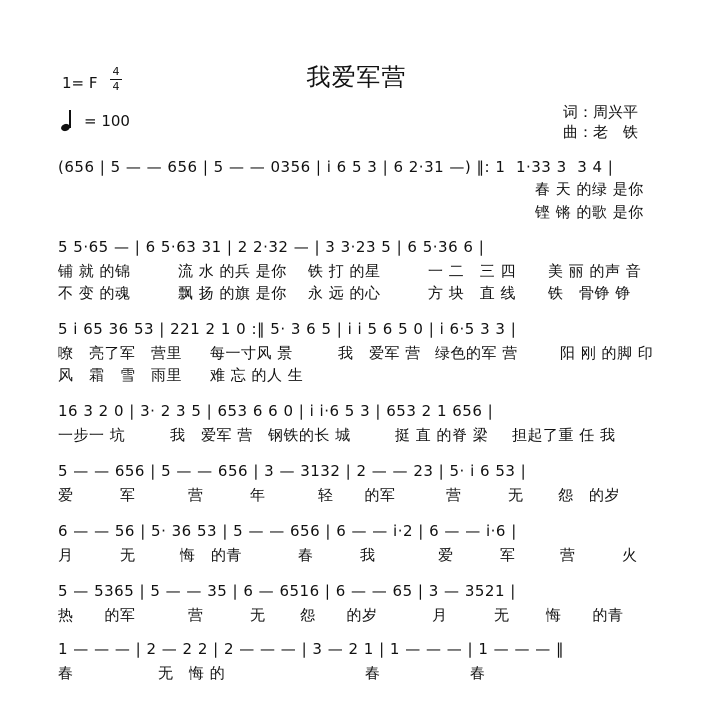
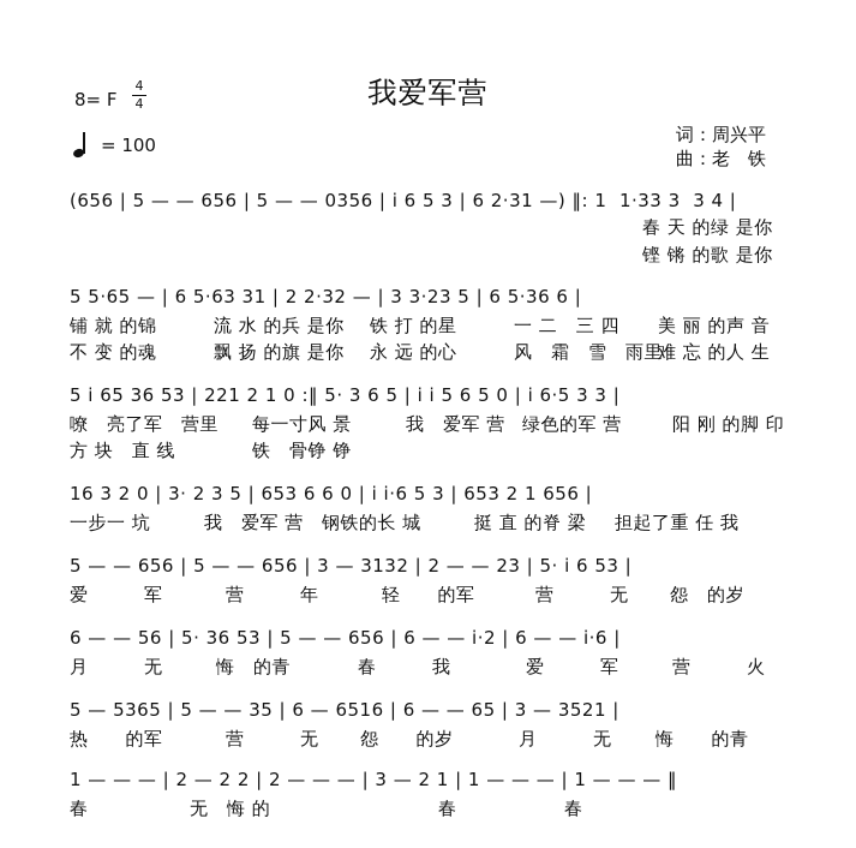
  我爱军营
- 1= F
+ 8= F
  4 4
  = 100
  词：周兴平
  曲：老 铁
  (656 | 5 — — 656 | 5 — — 0356 | i 6 5 3 | 6 2·31 —) ‖: 1 1·33 3 3 4 |
  春 天 的绿 是你
  铿 锵 的歌 是你
  5 5·65 — | 6 5·63 31 | 2 2·32 — | 3 3·23 5 | 6 5·36 6 |
  铺 就 的锦
  流 水 的兵 是你
  铁 打 的星
  一 二 三 四
  美 丽 的声 音
  不 变 的魂
  飘 扬 的旗 是你
  永 远 的心
- 方 块 直 线
+ 风 霜 雪 雨里
- 铁 骨铮 铮
+ 难 忘 的人 生
  5 i 65 36 53 | 221 2 1 0 :‖ 5· 3 6 5 | i i 5 6 5 0 | i 6·5 3 3 |
  嘹 亮了军 营里
  每一寸风 景
  我 爱军 营
  绿色的军 营
  阳 刚 的脚 印
- 风 霜 雪 雨里
+ 方 块 直 线
- 难 忘 的人 生
+ 铁 骨铮 铮
  16 3 2 0 | 3· 2 3 5 | 653 6 6 0 | i i·6 5 3 | 653 2 1 656 |
  一步一 坑
  我 爱军 营
  钢铁的长 城
  挺 直 的脊 梁
  担起了重 任 我
  5 — — 656 | 5 — — 656 | 3 — 3132 | 2 — — 23 | 5· i 6 53 |
  爱 军
  营 年
  轻 的军
  营 无
  怨 的岁
  6 — — 56 | 5· 36 53 | 5 — — 656 | 6 — — i·2 | 6 — — i·6 |
  月 无
  悔 的青
  春 我
  爱 军
  营 火
  5 — 5365 | 5 — — 35 | 6 — 6516 | 6 — — 65 | 3 — 3521 |
  热 的军
  营 无
  怨 的岁
  月 无
  悔 的青
  1 — — — | 2 — 2 2 | 2 — — — | 3 — 2 1 | 1 — — — | 1 — — — ‖
  春
  无 悔 的
  春
  春
